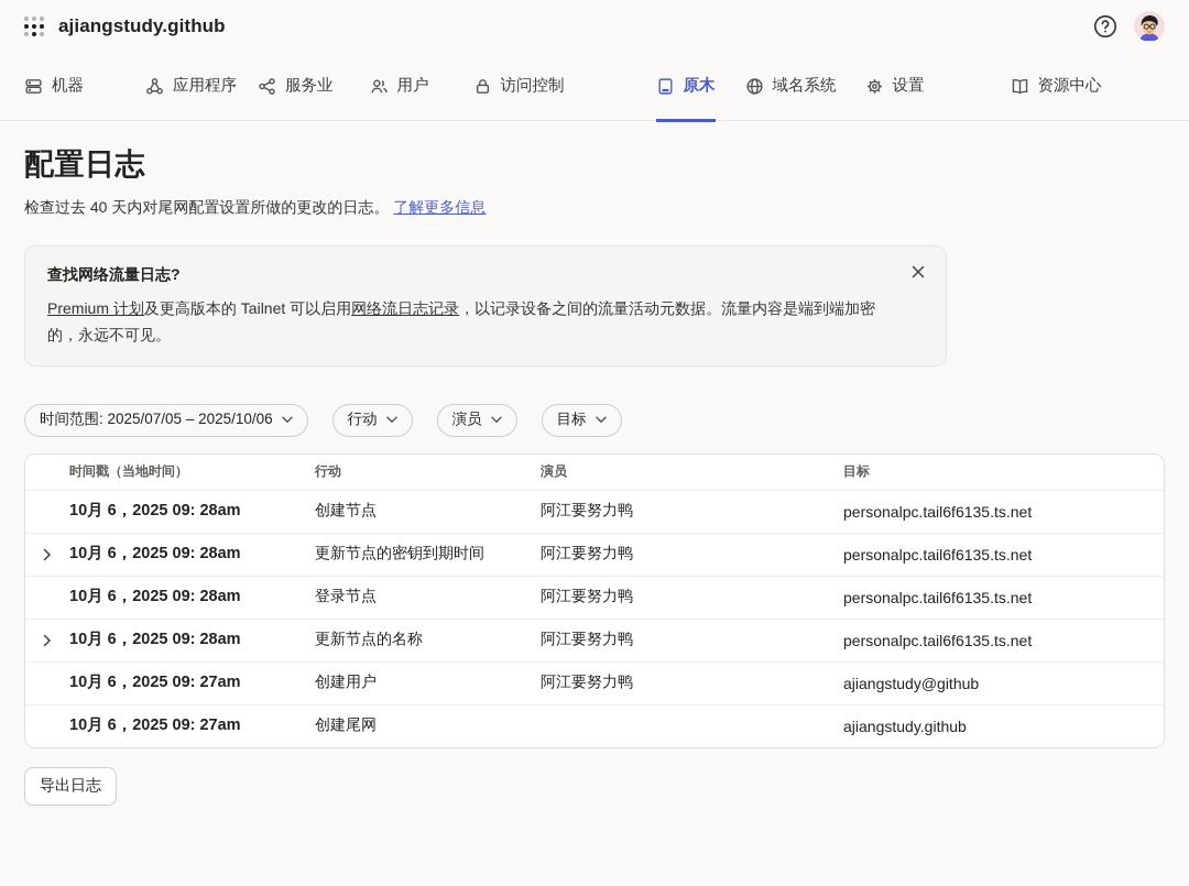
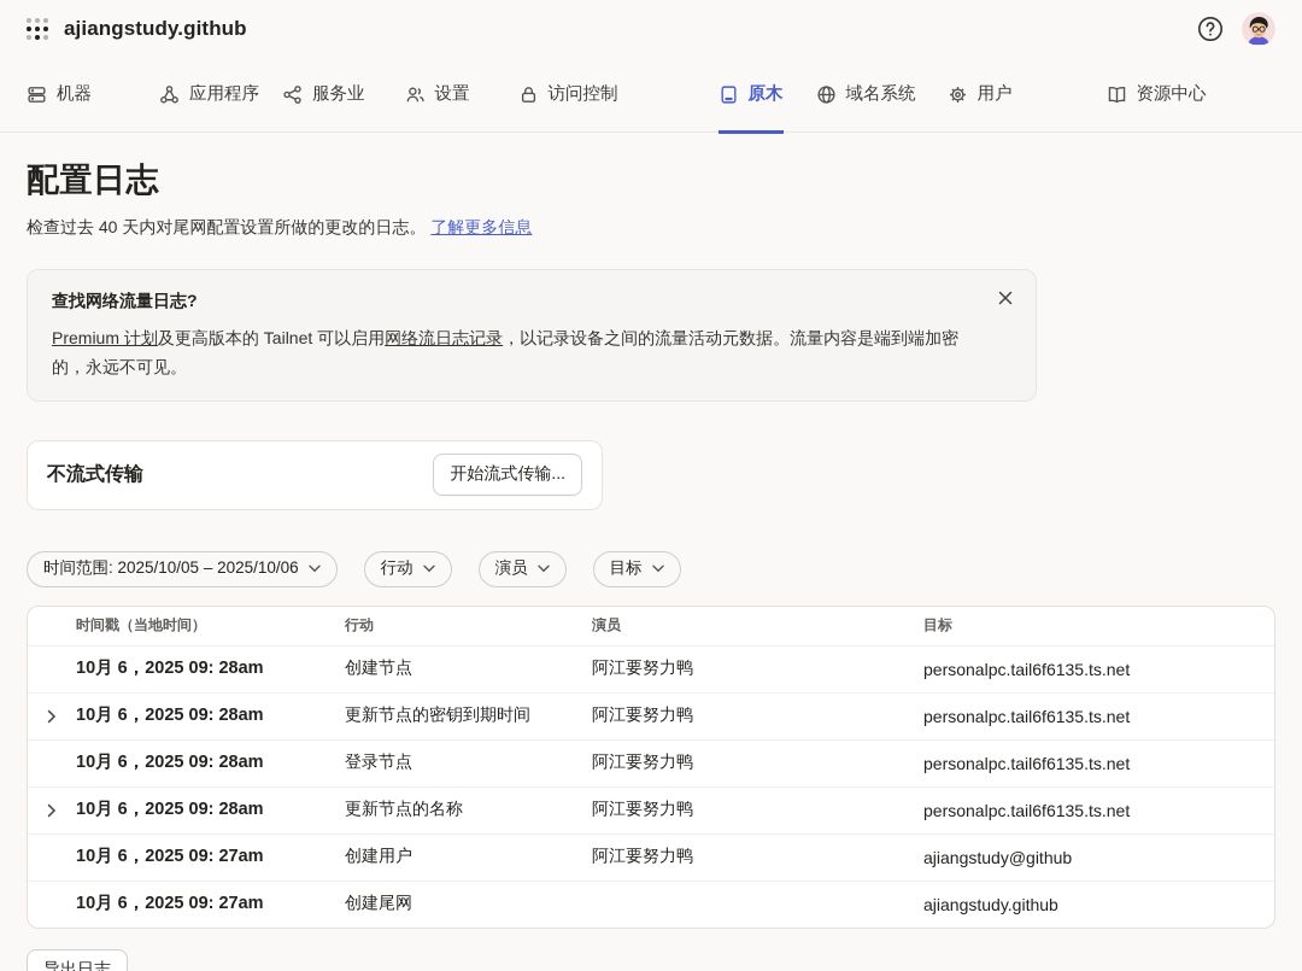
  ajiangstudy.github
  机器
  应用程序
  服务业
- 用户
+ 设置
  访问控制
  原木
  域名系统
- 设置
+ 用户
  资源中心
  配置日志
  检查过去 40 天内对尾网配置设置所做的更改的日志。 了解更多信息
  查找网络流量日志?
  Premium 计划及更高版本的 Tailnet 可以启用网络流日志记录，以记录设备之间的流量活动元数据。流量内容是端到端加密的，永远不可见。
+ 不流式传输
+ 开始流式传输...
- 时间范围: 2025/07/05 – 2025/10/06
+ 时间范围: 2025/10/05 – 2025/10/06
  行动
  演员
  目标
  时间戳（当地时间）
  行动
  演员
  目标
  10月 6，2025 09: 28am
  创建节点
  阿江要努力鸭
  personalpc.tail6f6135.ts.net
  10月 6，2025 09: 28am
  更新节点的密钥到期时间
  阿江要努力鸭
  personalpc.tail6f6135.ts.net
  10月 6，2025 09: 28am
  登录节点
  阿江要努力鸭
  personalpc.tail6f6135.ts.net
  10月 6，2025 09: 28am
  更新节点的名称
  阿江要努力鸭
  personalpc.tail6f6135.ts.net
  10月 6，2025 09: 27am
  创建用户
  阿江要努力鸭
  ajiangstudy@github
  10月 6，2025 09: 27am
  创建尾网
  ajiangstudy.github
  导出日志
